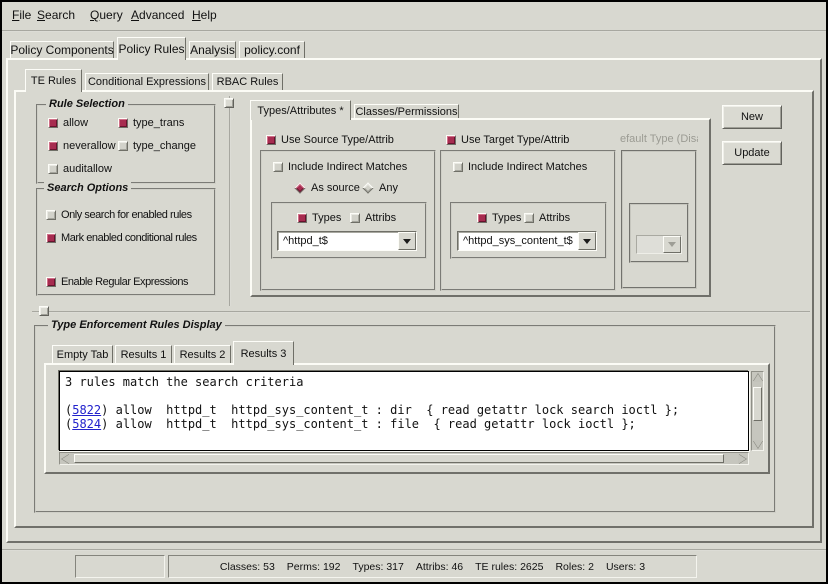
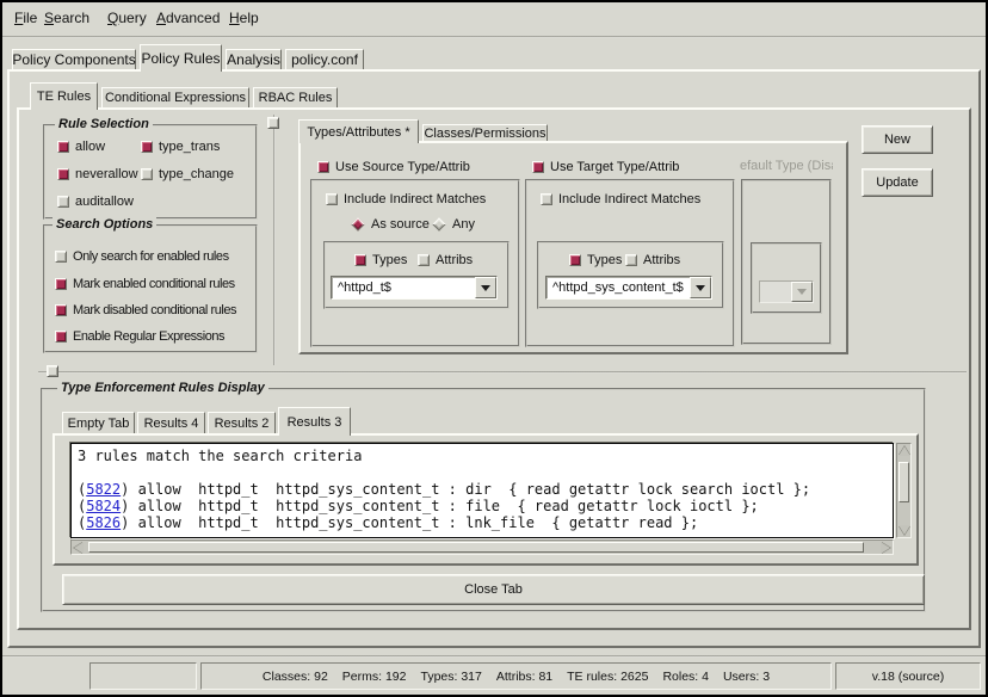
  File
  Search
  Query
  Advanced
  Help
  Policy Components
  Policy Rules
  Analysis
  policy.conf
  TE Rules
  Conditional Expressions
  RBAC Rules
  Rule Selection
  allow
  type_trans
  neverallow
  type_change
  auditallow
  Search Options
  Only search for enabled rules
  Mark enabled conditional rules
+ Mark disabled conditional rules
  Enable Regular Expressions
  Types/Attributes *
  Classes/Permissions
  Use Source Type/Attrib
  Include Indirect Matches
  As source
  Any
  Types
  Attribs
  ^httpd_t$
  Use Target Type/Attrib
  Include Indirect Matches
  Types
  Attribs
  ^httpd_sys_content_t$
  efault Type (Dis
  New
  Update
  Type Enforcement Rules Display
  Empty Tab
- Results 1
+ Results 4
  Results 2
  Results 3
  3 rules match the search criteria
  (5822) allow httpd_t httpd_sys_content_t : dir { read getattr lock search ioctl };
  (5824) allow httpd_t httpd_sys_content_t : file { read getattr lock ioctl };
+ (5826) allow httpd_t httpd_sys_content_t : lnk_file { getattr read };
+ Close Tab
- Classes: 53
+ Classes: 92
  Perms: 192
  Types: 317
- Attribs: 46
+ Attribs: 81
  TE rules: 2625
- Roles: 2
+ Roles: 4
  Users: 3
+ v.18 (source)
